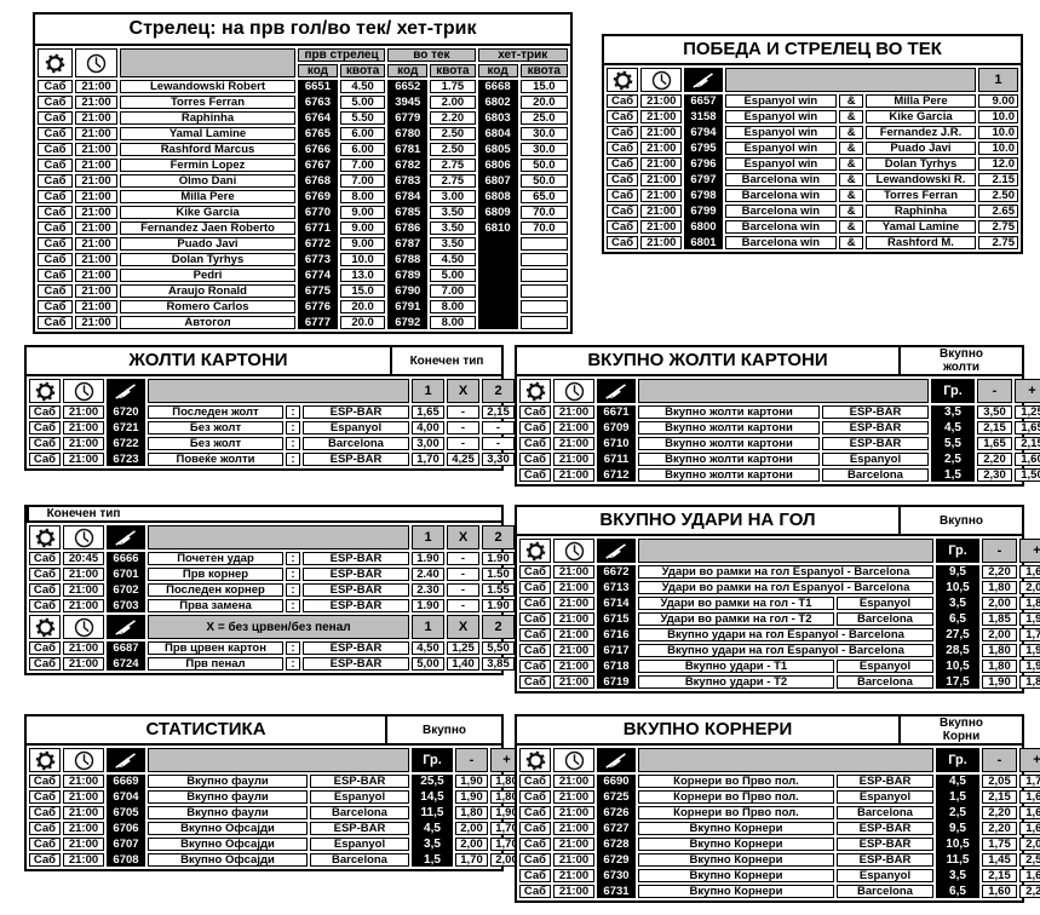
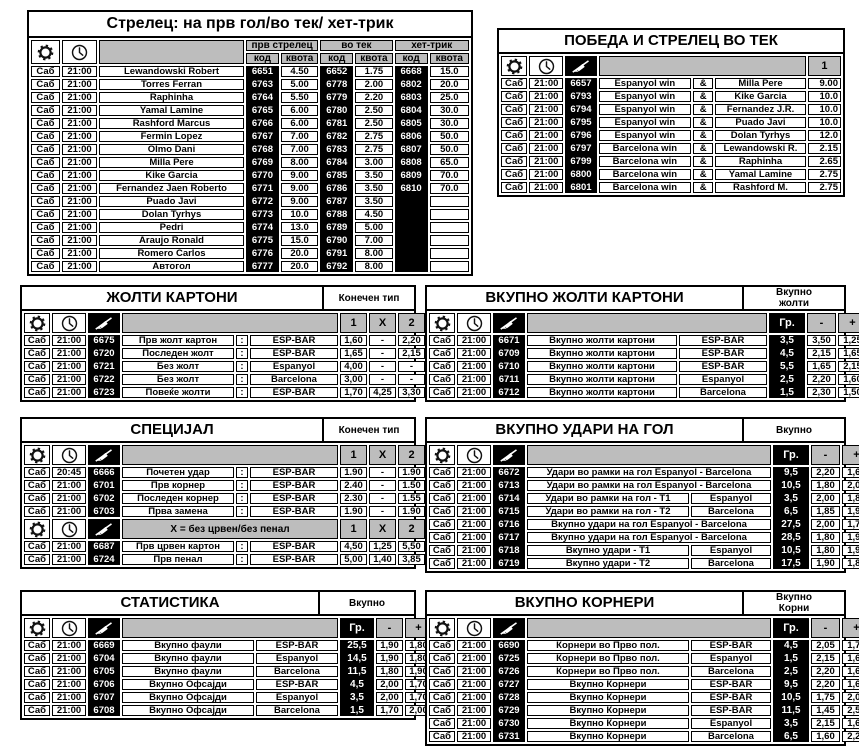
  Стрелец: на прв гол/во тек/ хет-трик
  			прв стрелец	во тек	хет-трик
  код	квота	код	квота	код	квота
  Саб	21:00	Lewandowski Robert	6651	4.50	6652	1.75	6668	15.0
- Саб	21:00	Torres Ferran	6763	5.00	3945	2.00	6802	20.0
+ Саб	21:00	Torres Ferran	6763	5.00	6778	2.00	6802	20.0
  Саб	21:00	Raphinha	6764	5.50	6779	2.20	6803	25.0
  Саб	21:00	Yamal Lamine	6765	6.00	6780	2.50	6804	30.0
  Саб	21:00	Rashford Marcus	6766	6.00	6781	2.50	6805	30.0
  Саб	21:00	Fermin Lopez	6767	7.00	6782	2.75	6806	50.0
  Саб	21:00	Olmo Dani	6768	7.00	6783	2.75	6807	50.0
  Саб	21:00	Milla Pere	6769	8.00	6784	3.00	6808	65.0
  Саб	21:00	Kike Garcia	6770	9.00	6785	3.50	6809	70.0
  Саб	21:00	Fernandez Jaen Roberto	6771	9.00	6786	3.50	6810	70.0
  Саб	21:00	Puado Javi	6772	9.00	6787	3.50
  Саб	21:00	Dolan Tyrhys	6773	10.0	6788	4.50
  Саб	21:00	Pedri	6774	13.0	6789	5.00
  Саб	21:00	Araujo Ronald	6775	15.0	6790	7.00
  Саб	21:00	Romero Carlos	6776	20.0	6791	8.00
  Саб	21:00	Автогол	6777	20.0	6792	8.00
  ПОБЕДА И СТРЕЛЕЦ ВО ТЕК
  				1
  Саб	21:00	6657	Espanyol win	&	Milla Pere	9.00
- Саб	21:00	3158	Espanyol win	&	Kike Garcia	10.0
+ Саб	21:00	6793	Espanyol win	&	Kike Garcia	10.0
  Саб	21:00	6794	Espanyol win	&	Fernandez J.R.	10.0
  Саб	21:00	6795	Espanyol win	&	Puado Javi	10.0
  Саб	21:00	6796	Espanyol win	&	Dolan Tyrhys	12.0
  Саб	21:00	6797	Barcelona win	&	Lewandowski R.	2.15
- Саб	21:00	6798	Barcelona win	&	Torres Ferran	2.50
  Саб	21:00	6799	Barcelona win	&	Raphinha	2.65
  Саб	21:00	6800	Barcelona win	&	Yamal Lamine	2.75
  Саб	21:00	6801	Barcelona win	&	Rashford M.	2.75
  ЖОЛТИ КАРТОНИ
  Конечен тип
  				1	X	2
+ Саб	21:00	6675	Прв жолт картон	:	ESP-BAR	1,60	-	2,20
  Саб	21:00	6720	Последен жолт	:	ESP-BAR	1,65	-	2,15
  Саб	21:00	6721	Без жолт	:	Espanyol	4,00	-	-
  Саб	21:00	6722	Без жолт	:	Barcelona	3,00	-	-
  Саб	21:00	6723	Повеќе жолти	:	ESP-BAR	1,70	4,25	3,30
  ВКУПНО ЖОЛТИ КАРТОНИ
  Вкупно
  жолти
  				Гр.	-	+
  Саб	21:00	6671	Вкупно жолти картони	ESP-BAR	3,5	3,50	1,2
  Саб	21:00	6709	Вкупно жолти картони	ESP-BAR	4,5	2,15	1,6
  Саб	21:00	6710	Вкупно жолти картони	ESP-BAR	5,5	1,65	2,1
  Саб	21:00	6711	Вкупно жолти картони	Espanyol	2,5	2,20	1,6
  Саб	21:00	6712	Вкупно жолти картони	Barcelona	1,5	2,30	1,5
+ СПЕЦИЈАЛ
  Конечен тип
  				1	X	2
  Саб	20:45	6666	Почетен удар	:	ESP-BAR	1.90	-	1.90
  Саб	21:00	6701	Прв корнер	:	ESP-BAR	2.40	-	1.50
  Саб	21:00	6702	Последен корнер	:	ESP-BAR	2.30	-	1.55
  Саб	21:00	6703	Прва замена	:	ESP-BAR	1.90	-	1.90
  			Х = без црвен/без пенал	1	X	2
  Саб	21:00	6687	Прв црвен картон	:	ESP-BAR	4,50	1,25	5,50
  Саб	21:00	6724	Прв пенал	:	ESP-BAR	5,00	1,40	3,85
  ВКУПНО УДАРИ НА ГОЛ
  Вкупно
  				Гр.	-	+
  Саб	21:00	6672	Удари во рамки на гол Espanyol - Barcelona	9,5	2,20	1,6
  Саб	21:00	6713	Удари во рамки на гол Espanyol - Barcelona	10,5	1,80	2,0
  Саб	21:00	6714	Удари во рамки на гол - Т1	Espanyol	3,5	2,00	1,8
  Саб	21:00	6715	Удари во рамки на гол - Т2	Barcelona	6,5	1,85	1,9
  Саб	21:00	6716	Вкупно удари на гол Espanyol - Barcelona	27,5	2,00	1,7
  Саб	21:00	6717	Вкупно удари на гол Espanyol - Barcelona	28,5	1,80	1,9
  Саб	21:00	6718	Вкупно удари - Т1	Espanyol	10,5	1,80	1,9
  Саб	21:00	6719	Вкупно удари - Т2	Barcelona	17,5	1,90	1,8
  СТАТИСТИКА
  Вкупно
  				Гр.	-	+
  Саб	21:00	6669	Вкупно фаули	ESP-BAR	25,5	1,90	1,8
  Саб	21:00	6704	Вкупно фаули	Espanyol	14,5	1,90	1,8
  Саб	21:00	6705	Вкупно фаули	Barcelona	11,5	1,80	1,9
  Саб	21:00	6706	Вкупно Офсајди	ESP-BAR	4,5	2,00	1,7
  Саб	21:00	6707	Вкупно Офсајди	Espanyol	3,5	2,00	1,7
  Саб	21:00	6708	Вкупно Офсајди	Barcelona	1,5	1,70	2,0
  ВКУПНО КОРНЕРИ
  Вкупно
  Корни
  				Гр.	-	+
  Саб	21:00	6690	Корнери во Прво пол.	ESP-BAR	4,5	2,05	1,7
  Саб	21:00	6725	Корнери во Прво пол.	Espanyol	1,5	2,15	1,6
  Саб	21:00	6726	Корнери во Прво пол.	Barcelona	2,5	2,20	1,6
  Саб	21:00	6727	Вкупно Корнери	ESP-BAR	9,5	2,20	1,6
  Саб	21:00	6728	Вкупно Корнери	ESP-BAR	10,5	1,75	2,0
  Саб	21:00	6729	Вкупно Корнери	ESP-BAR	11,5	1,45	2,5
  Саб	21:00	6730	Вкупно Корнери	Espanyol	3,5	2,15	1,6
  Саб	21:00	6731	Вкупно Корнери	Barcelona	6,5	1,60	2,2
